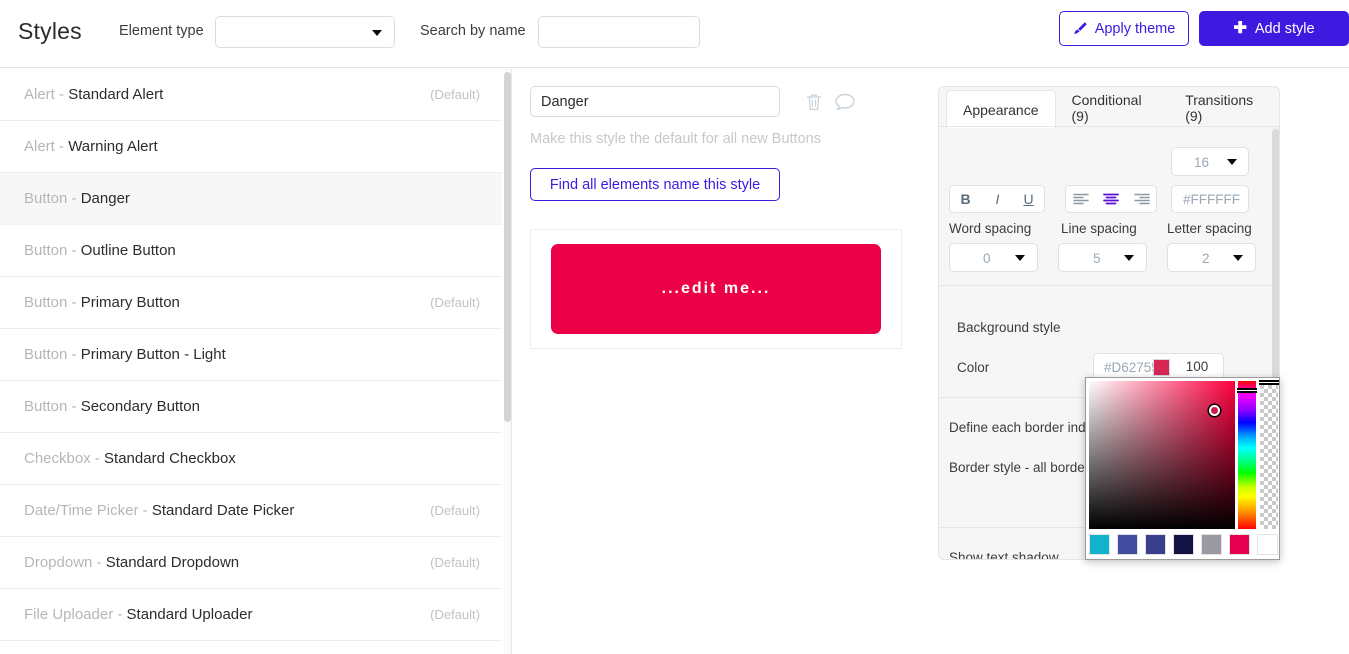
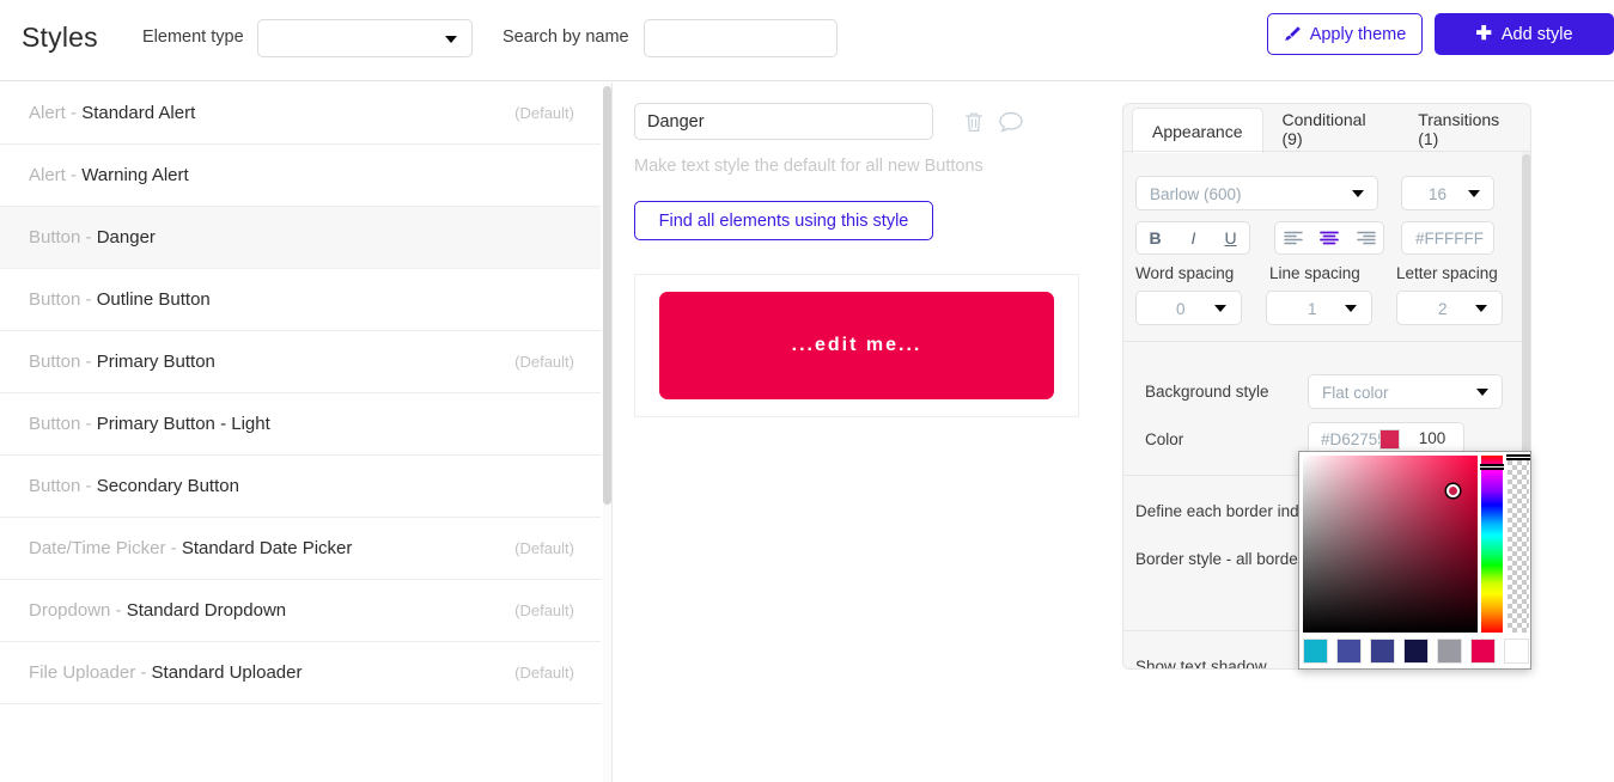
  Styles
  Element type
  Search by name
  Apply theme
  ✚
  Add style
  Alert -
  Standard Alert
  (Default)
  Alert -
  Warning Alert
  Button -
  Danger
  Button -
  Outline Button
  Button -
  Primary Button
  (Default)
  Button -
  Primary Button - Light
  Button -
  Secondary Button
- Checkbox -
- Standard Checkbox
  Date/Time Picker -
  Standard Date Picker
  (Default)
  Dropdown -
  Standard Dropdown
  (Default)
  File Uploader -
  Standard Uploader
  (Default)
  Danger
- Make this style the default for all new Buttons
+ Make text style the default for all new Buttons
- Find all elements name this style
+ Find all elements using this style
  ...edit me...
  Appearance
  Conditional (9)
- Transitions (9)
+ Transitions (1)
+ Barlow (600)
  16
  B
  I
  U
  #FFFFFF
  Word spacing
  Line spacing
  Letter spacing
  0
- 5
+ 1
  2
  Background style
+ Flat color
  Color
  #D6275
  100
  Define each border ind
  Border style - all borde
  Show text shadow
